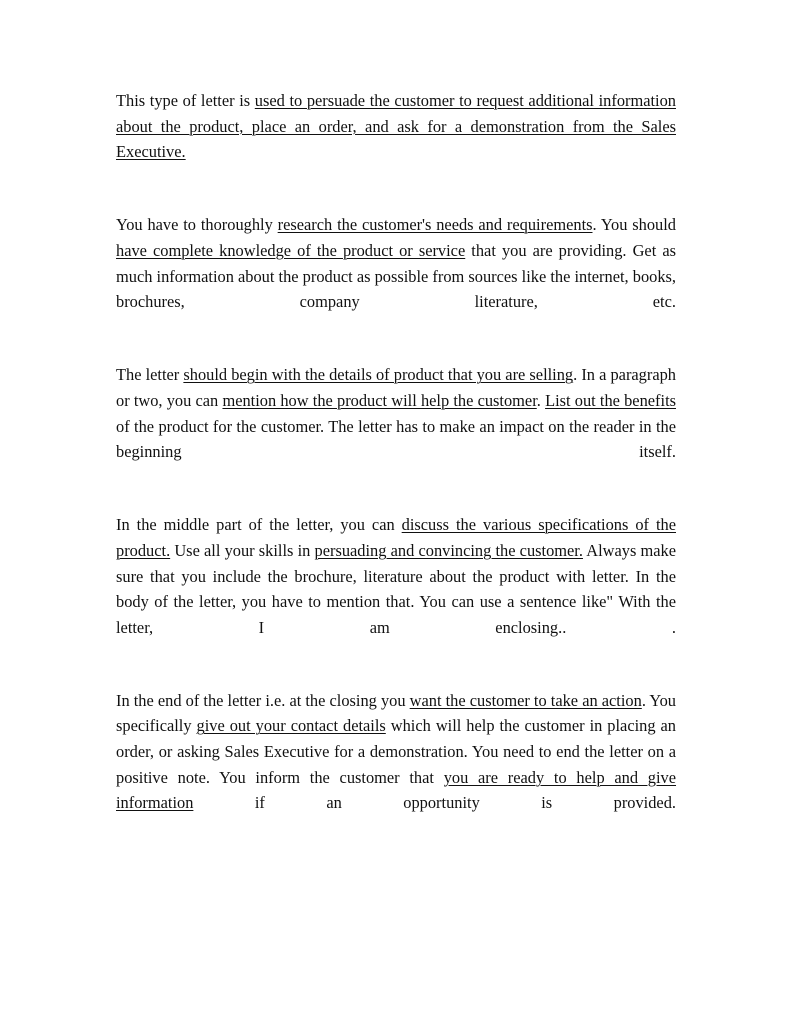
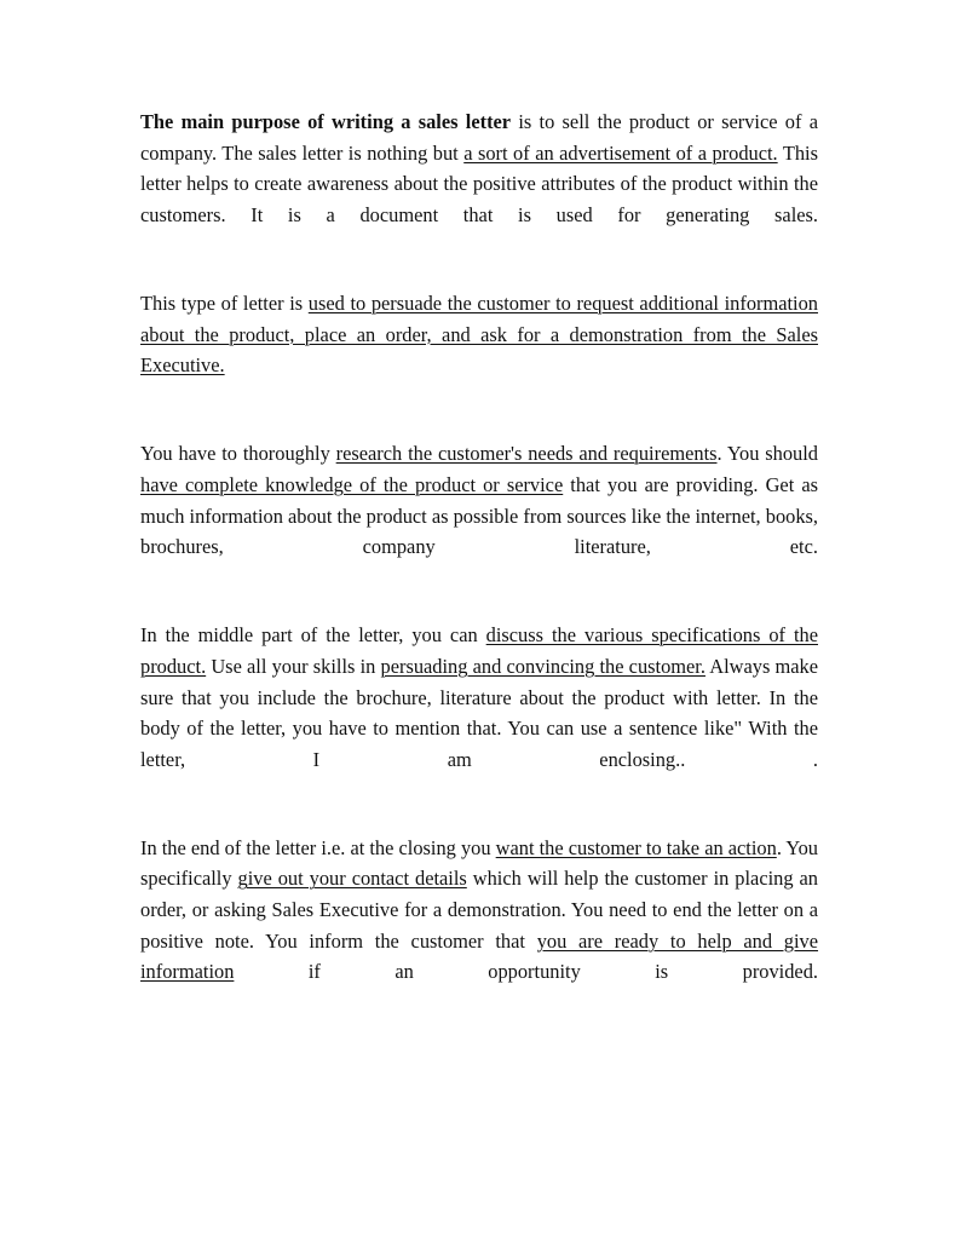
+ The main purpose of writing a sales letter is to sell the product or service of a company. The sales letter is nothing but a sort of an advertisement of a product. This letter helps to create awareness about the positive attributes of the product within the customers. It is a document that is used for generating sales.
  This type of letter is used to persuade the customer to request additional information about the product, place an order, and ask for a demonstration from the Sales Executive.
  You have to thoroughly research the customer's needs and requirements. You should have complete knowledge of the product or service that you are providing. Get as much information about the product as possible from sources like the internet, books, brochures, company literature, etc.
- The letter should begin with the details of product that you are selling. In a paragraph or two, you can mention how the product will help the customer. List out the benefits of the product for the customer. The letter has to make an impact on the reader in the beginning itself.
  In the middle part of the letter, you can discuss the various specifications of the product. Use all your skills in persuading and convincing the customer. Always make sure that you include the brochure, literature about the product with letter. In the body of the letter, you have to mention that. You can use a sentence like" With the letter, I am enclosing.. .
  In the end of the letter i.e. at the closing you want the customer to take an action. You specifically give out your contact details which will help the customer in placing an order, or asking Sales Executive for a demonstration. You need to end the letter on a positive note. You inform the customer that you are ready to help and give information if an opportunity is provided.
